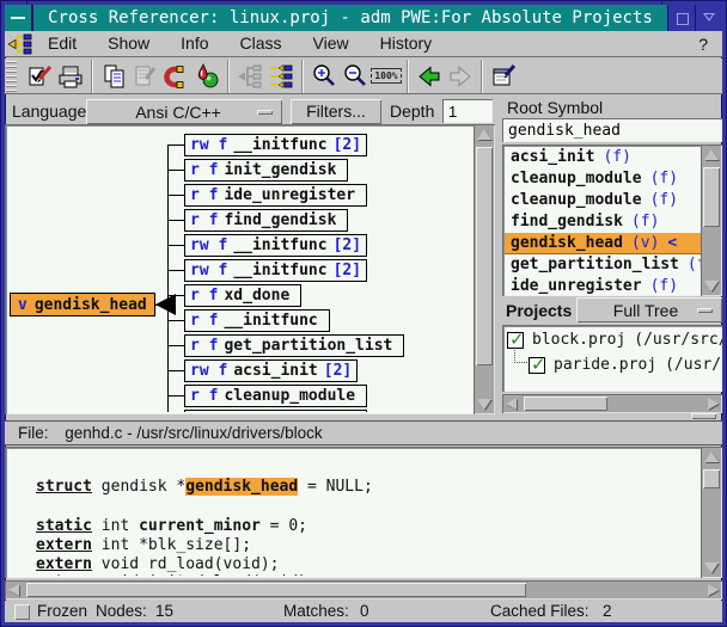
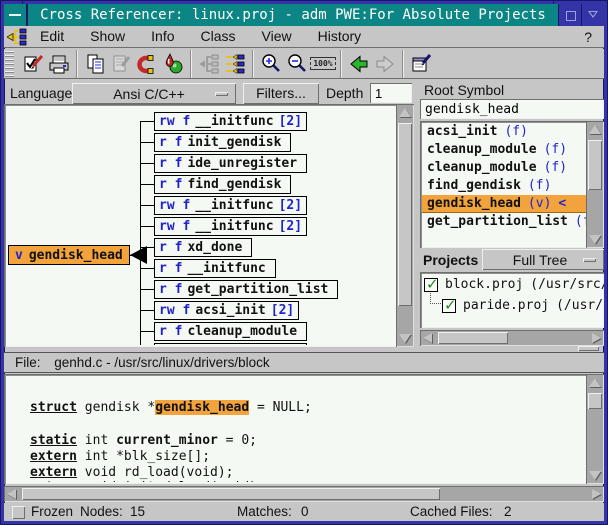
  Cross Referencer: linux.proj - adm PWE:For Absolute Projects
  Edit
  Show
  Info
  Class
  View
  History
  ?
  100%
  Language
  Ansi C/C++
  Filters...
  Depth
  1
  v
  gendisk_head
  rw f
  __initfunc
  [2]
  r f
  init_gendisk
  r f
  ide_unregister
  r f
  find_gendisk
  rw f
  __initfunc
  [2]
  rw f
  __initfunc
  [2]
  r f
  xd_done
  r f
  __initfunc
  r f
  get_partition_list
  rw f
  acsi_init
  [2]
  r f
  cleanup_module
  Root Symbol
  gendisk_head
  acsi_init (f)
  cleanup_module (f)
  cleanup_module (f)
  find_gendisk (f)
  gendisk_head (v) <
  get_partition_list (
- ide_unregister (f)
  Projects
  Full Tree
  block.proj
  paride.proj
  File: genhd.c - /usr/src/linux/drivers/block
  struct gendisk *gendisk_head = NULL;
  static int current_minor = 0;
  extern int *blk_size[];
  extern void rd_load(void);
  Frozen
  Nodes:
  15
  Matches:
  0
  Cached Files:
  2
